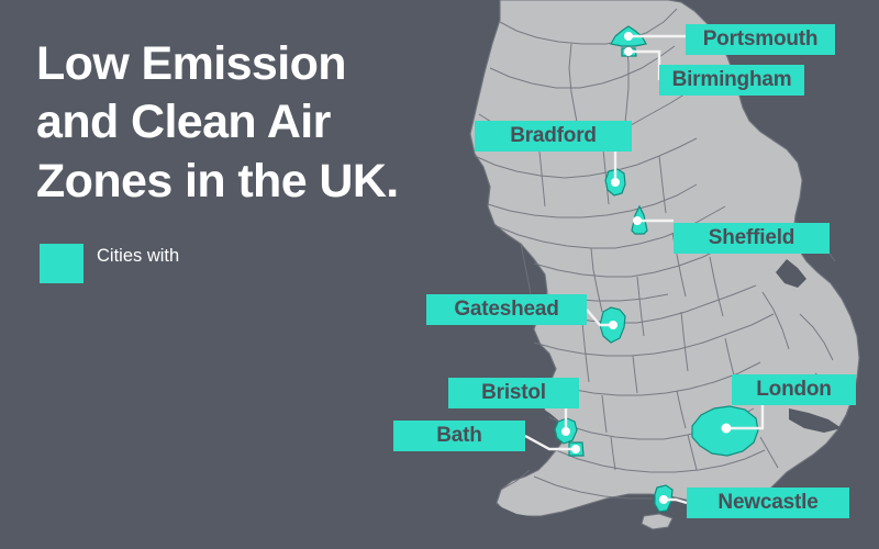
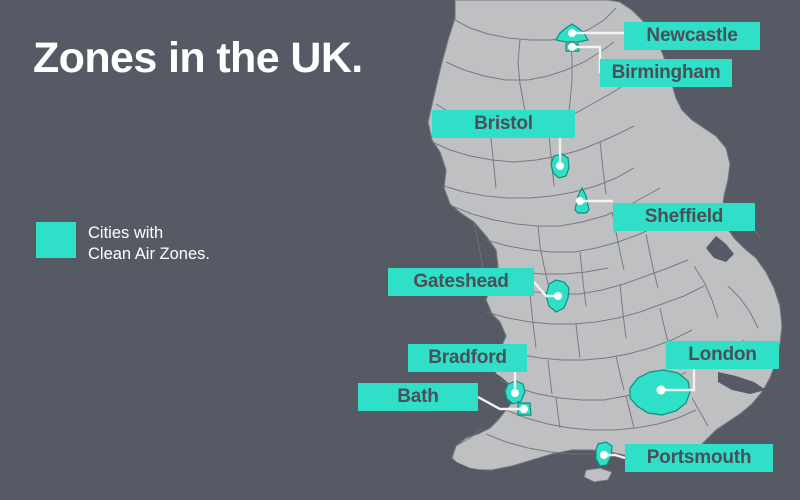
- Low Emission
- and Clean Air
  Zones in the UK.
  Cities with
+ Clean Air Zones.
- Portsmouth
+ Newcastle
  Birmingham
- Bradford
+ Bristol
  Sheffield
  Gateshead
- Bristol
+ Bradford
  Bath
  London
- Newcastle
+ Portsmouth
